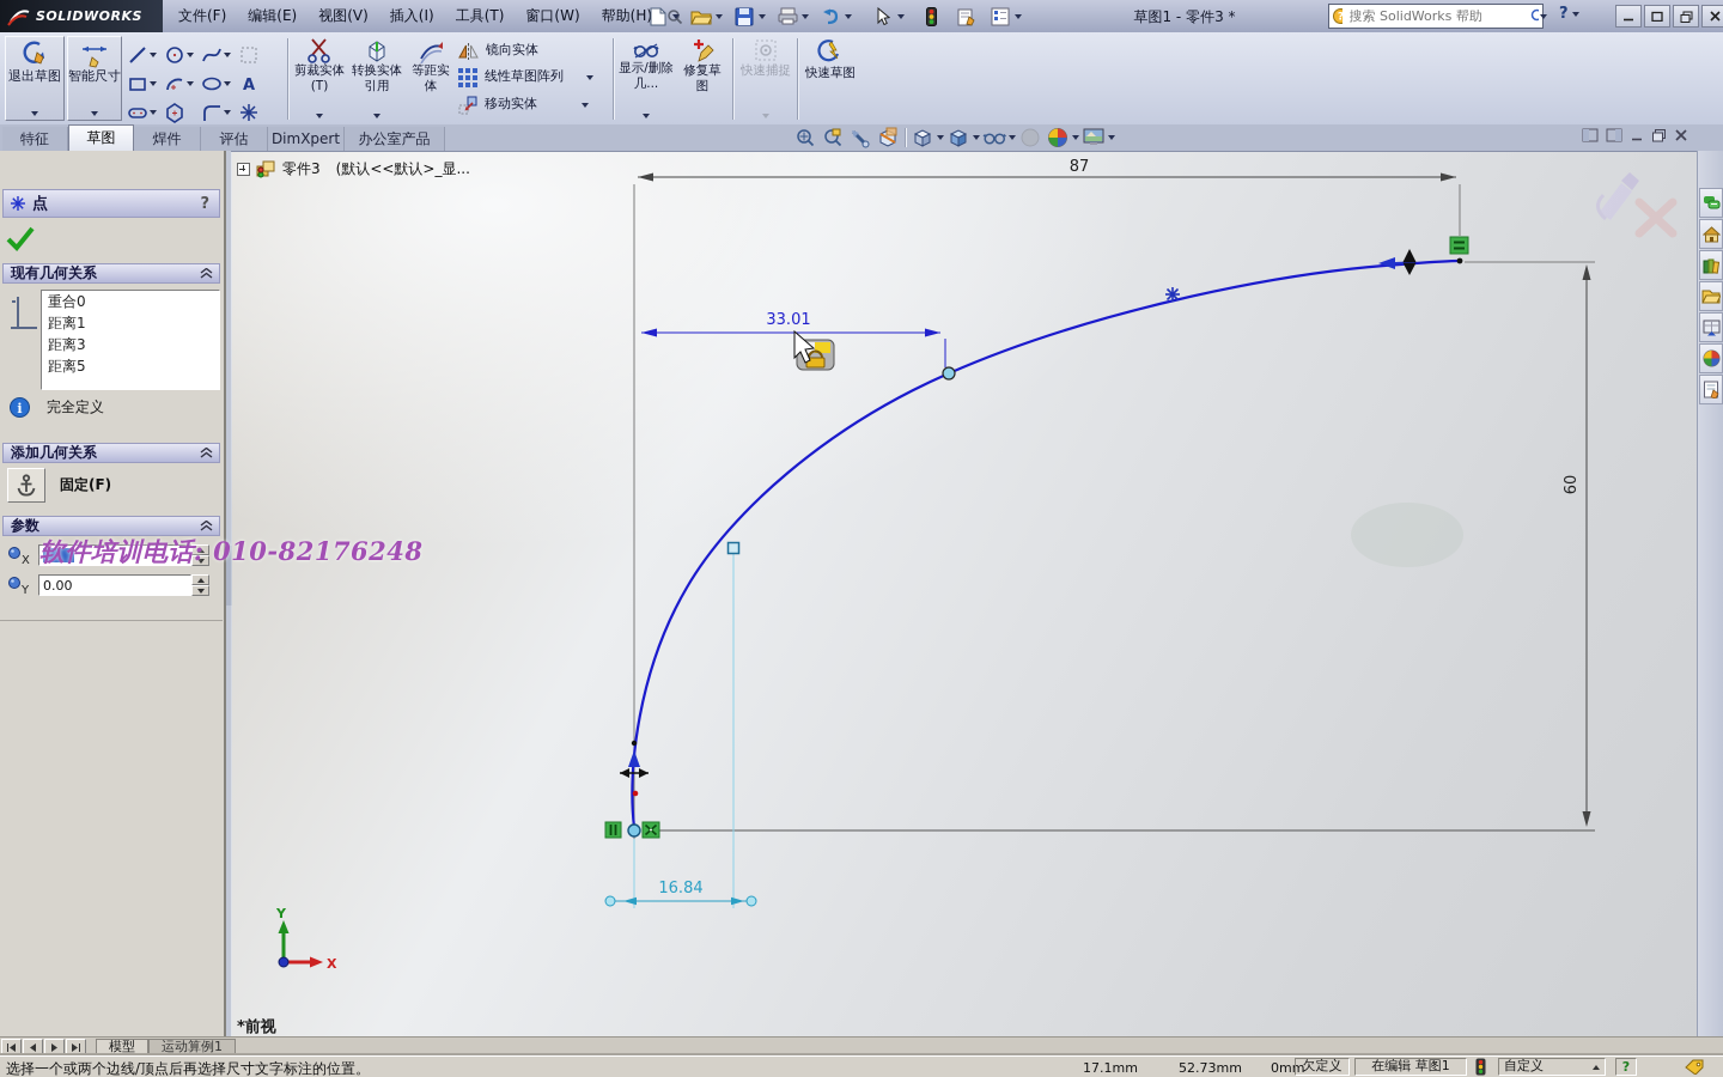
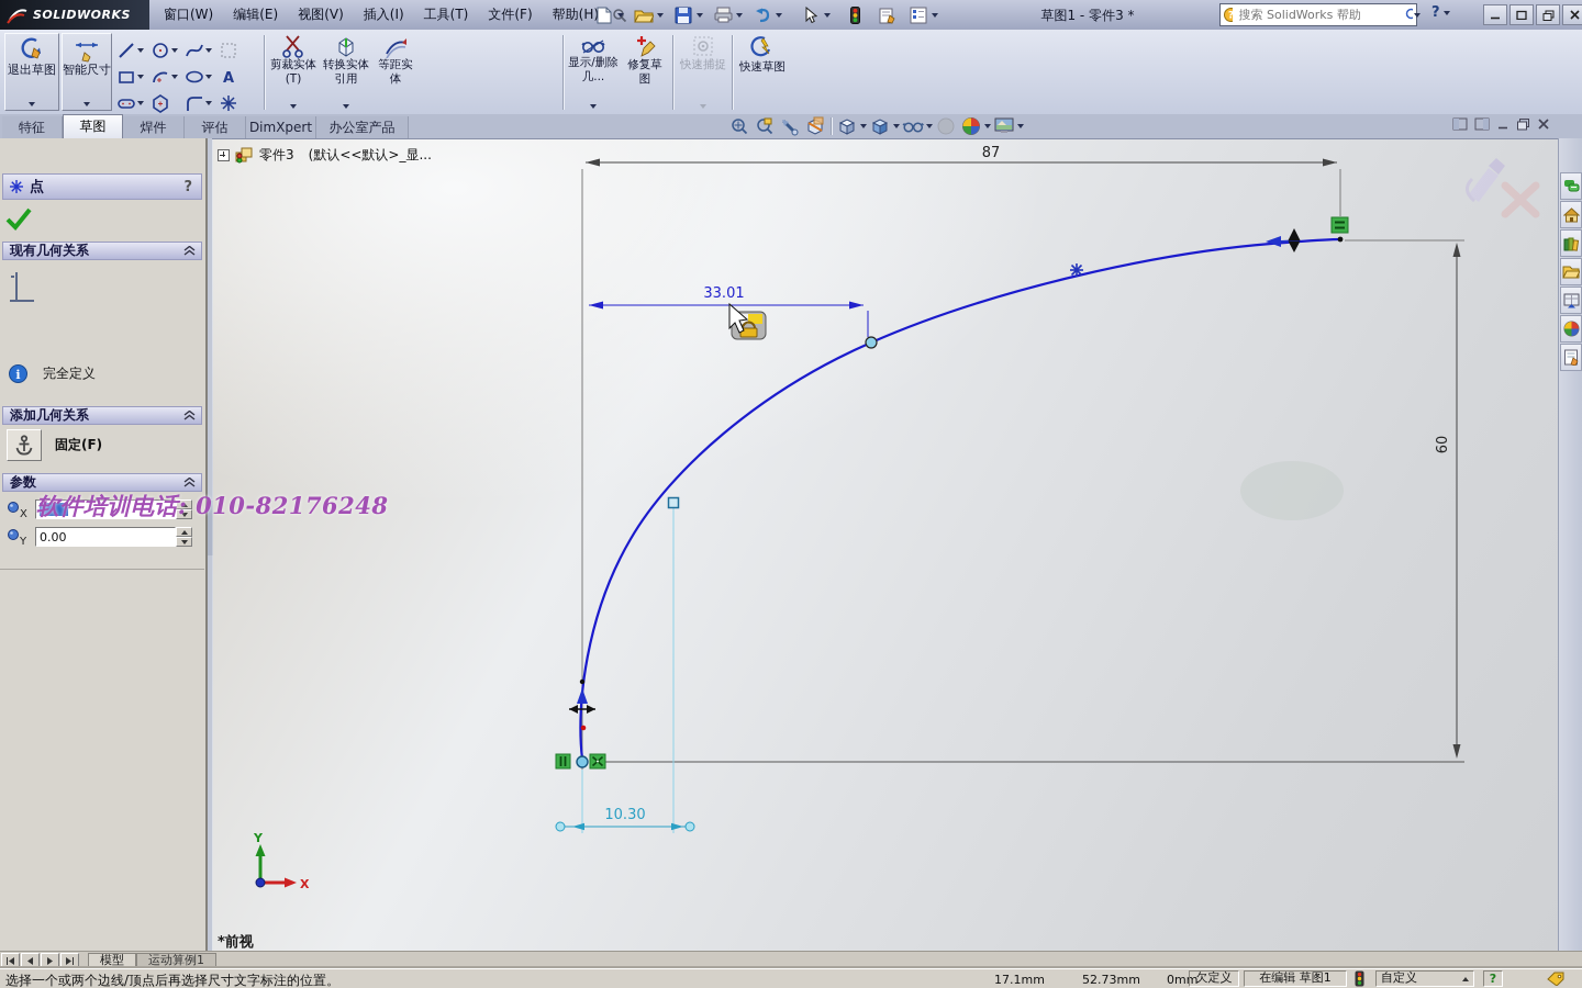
  SOLIDWORKS
- 文件(F)
+ 窗口(W)
  编辑(E)
  视图(V)
  插入(I)
  工具(T)
- 窗口(W)
+ 文件(F)
  帮助(H)
  草图1 - 零件3 *
  ?
  搜索 SolidWorks 帮助
  ?
  退出草图
  智能尺寸
  A
  剪裁实体(T)
  转换实体引用
  等距实体
- 镜向实体
- 线性草图阵列
- 移动实体
  显示/删除几...
  修复草图
  快速捕捉
  快速草图
  特征
  草图
  焊件
  评估
  DimXpert
  办公室产品
  点
  ?
  现有几何关系
- 重合0
- 距离1
- 距离3
- 距离5
  i
  完全定义
  添加几何关系
  固定(F)
  参数
  X
  Y
  0.00
  零件3
  (默认<<默认>_显...
  87
  33.01
- 16.84
+ 10.30
  Y
  X
  *前视
  模型
  运动算例1
  选择一个或两个边线/顶点后再选择尺寸文字标注的位置。
  17.1mm
  52.73mm
  0mm
  欠定义
  在编辑 草图1
  自定义
  ?
  软件培训电话: 010-82176248
